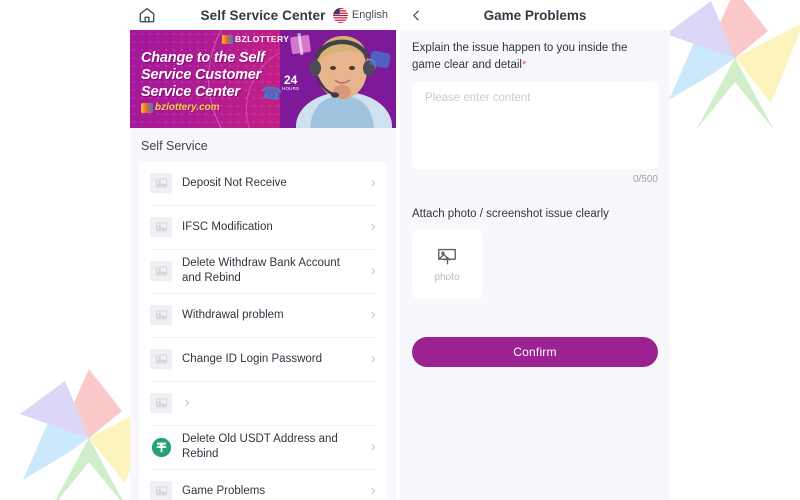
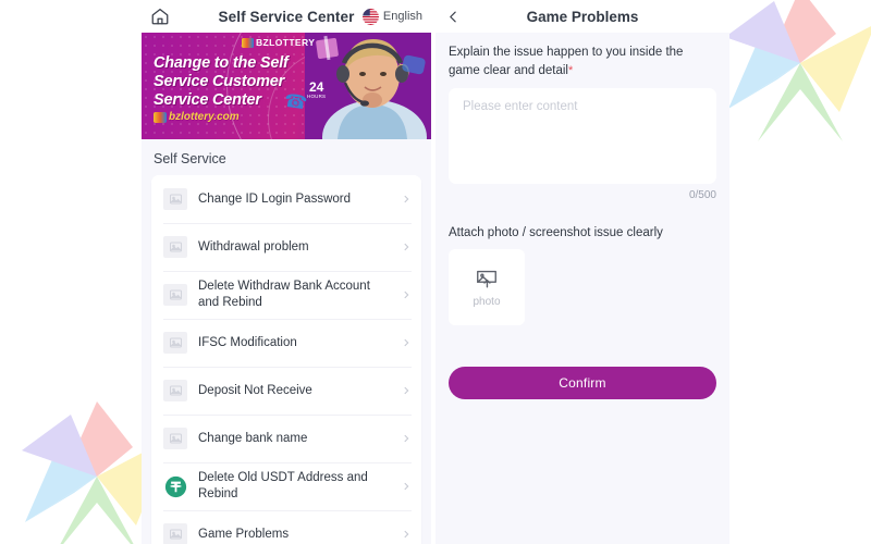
  Self Service Center
  English
  BZLOTTERY
  Change to the Self Service Customer Service Center
  24
  bzlottery.com
  Self Service
- Deposit Not Receive
+ Change ID Login Password
- IFSC Modification
+ Withdrawal problem
  Delete Withdraw Bank Account and Rebind
- Withdrawal problem
+ IFSC Modification
- Change ID Login Password
+ Deposit Not Receive
+ Change bank name
  Delete Old USDT Address and Rebind
  Game Problems
  Game Problems
  Explain the issue happen to you inside the game clear and detail*
  Please enter content
  0/500
  Attach photo / screenshot issue clearly
  photo
  Confirm
